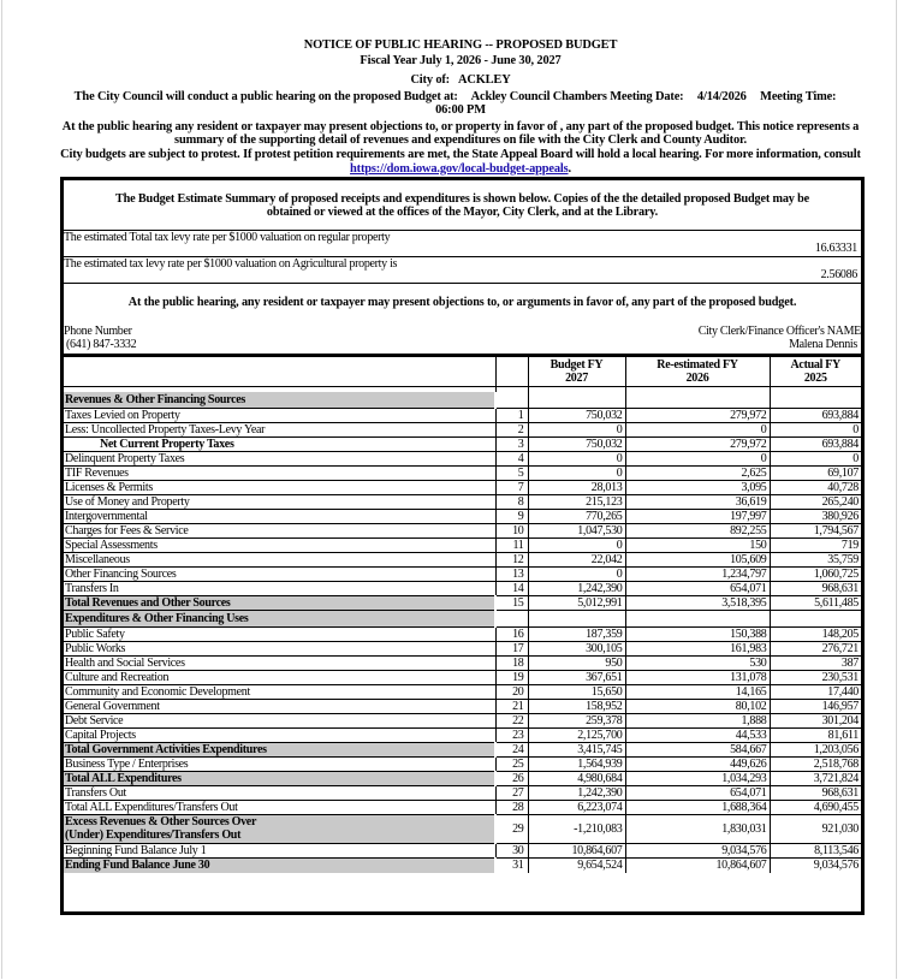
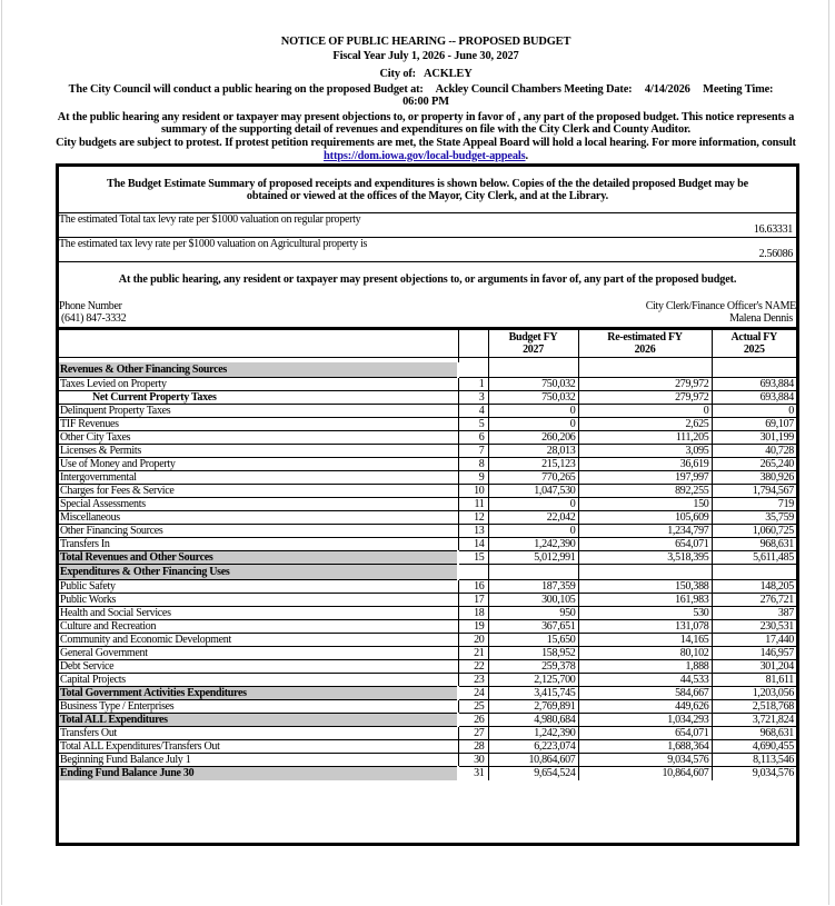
  NOTICE OF PUBLIC HEARING -- PROPOSED BUDGET
  Fiscal Year July 1, 2026 - June 30, 2027
  City of: ACKLEY
  The City Council will conduct a public hearing on the proposed Budget at: Ackley Council Chambers Meeting Date: 4/14/2026 Meeting Time: 06:00 PM
  At the public hearing any resident or taxpayer may present objections to, or property in favor of , any part of the proposed budget. This notice represents a summary of the supporting detail of revenues and expenditures on file with the City Clerk and County Auditor.
  City budgets are subject to protest. If protest petition requirements are met, the State Appeal Board will hold a local hearing. For more information, consult https://dom.iowa.gov/local-budget-appeals.
  The Budget Estimate Summary of proposed receipts and expenditures is shown below. Copies of the the detailed proposed Budget may be obtained or viewed at the offices of the Mayor, City Clerk, and at the Library.
  The estimated Total tax levy rate per $1000 valuation on regular property
  16.63331
  The estimated tax levy rate per $1000 valuation on Agricultural property is
  2.56086
  At the public hearing, any resident or taxpayer may present objections to, or arguments in favor of, any part of the proposed budget.
  Phone Number
  (641) 847-3332
  City Clerk/Finance Officer's NAME
  Malena Dennis
  		Budget FY2027	Re-estimated FY2026	Actual FY2025
  Revenues & Other Financing Sources
  Taxes Levied on Property	1	750,032	279,972	693,884
- Less: Uncollected Property Taxes-Levy Year	2	0	0	0
  Net Current Property Taxes	3	750,032	279,972	693,884
  Delinquent Property Taxes	4	0	0	0
  TIF Revenues	5	0	2,625	69,107
+ Other City Taxes	6	260,206	111,205	301,199
  Licenses & Permits	7	28,013	3,095	40,728
  Use of Money and Property	8	215,123	36,619	265,240
  Intergovernmental	9	770,265	197,997	380,926
  Charges for Fees & Service	10	1,047,530	892,255	1,794,567
  Special Assessments	11	0	150	719
  Miscellaneous	12	22,042	105,609	35,759
  Other Financing Sources	13	0	1,234,797	1,060,725
  Transfers In	14	1,242,390	654,071	968,631
  Total Revenues and Other Sources	15	5,012,991	3,518,395	5,611,485
  Expenditures & Other Financing Uses
  Public Safety	16	187,359	150,388	148,205
  Public Works	17	300,105	161,983	276,721
  Health and Social Services	18	950	530	387
  Culture and Recreation	19	367,651	131,078	230,531
  Community and Economic Development	20	15,650	14,165	17,440
  General Government	21	158,952	80,102	146,957
  Debt Service	22	259,378	1,888	301,204
  Capital Projects	23	2,125,700	44,533	81,611
  Total Government Activities Expenditures	24	3,415,745	584,667	1,203,056
- Business Type / Enterprises	25	1,564,939	449,626	2,518,768
+ Business Type / Enterprises	25	2,769,891	449,626	2,518,768
  Total ALL Expenditures	26	4,980,684	1,034,293	3,721,824
  Transfers Out	27	1,242,390	654,071	968,631
  Total ALL Expenditures/Transfers Out	28	6,223,074	1,688,364	4,690,455
- Excess Revenues & Other Sources Over(Under) Expenditures/Transfers Out	29	-1,210,083	1,830,031	921,030
  Beginning Fund Balance July 1	30	10,864,607	9,034,576	8,113,546
  Ending Fund Balance June 30	31	9,654,524	10,864,607	9,034,576
